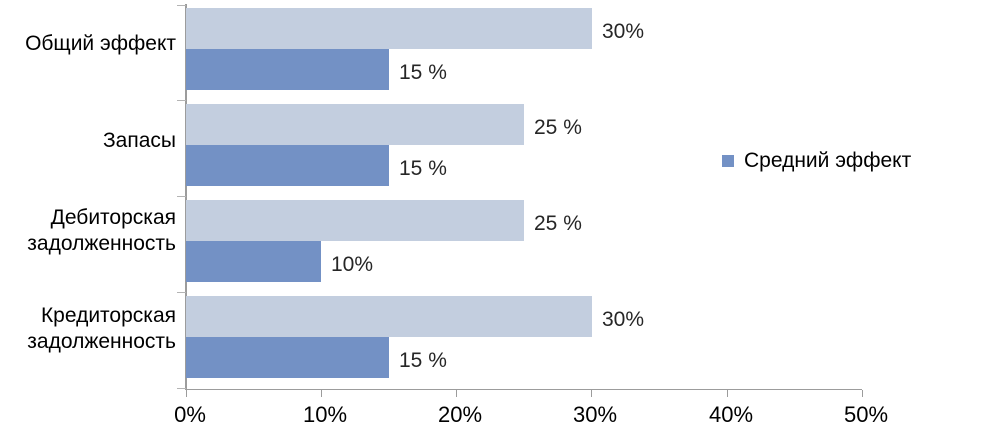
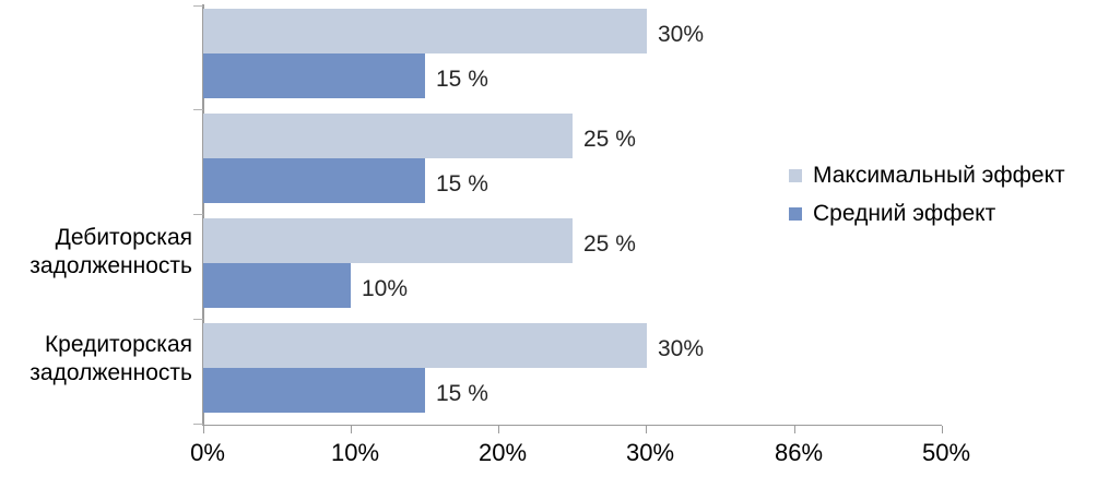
- Общий эффект
- Запасы
  Дебиторская
  задолженность
  Кредиторская
  задолженность
  30%
  15 %
  25 %
  15 %
  25 %
  10%
  30%
  15 %
  0%
  10%
  20%
  30%
- 40%
+ 86%
  50%
+ Максимальный эффект
  Средний эффект
